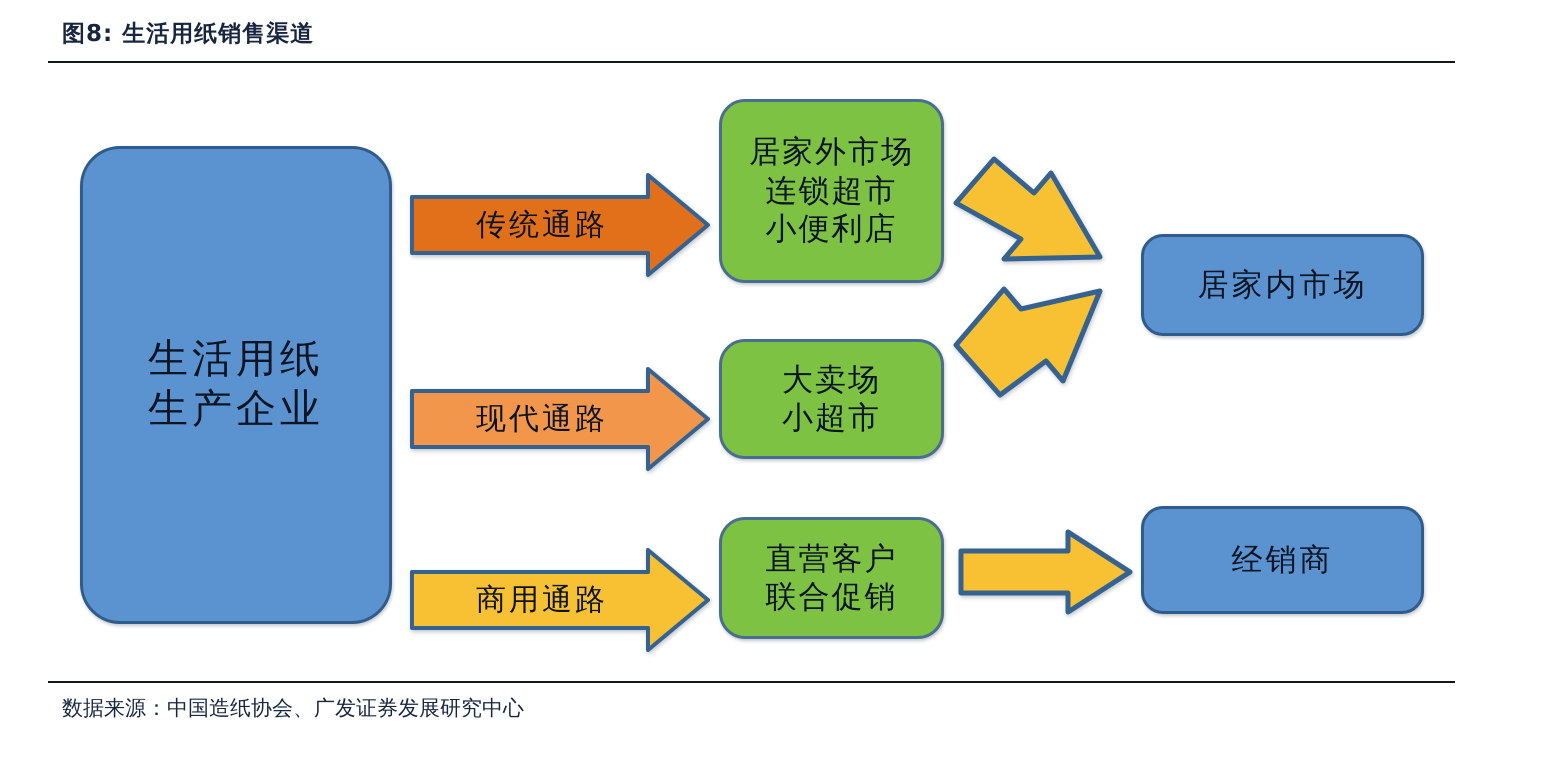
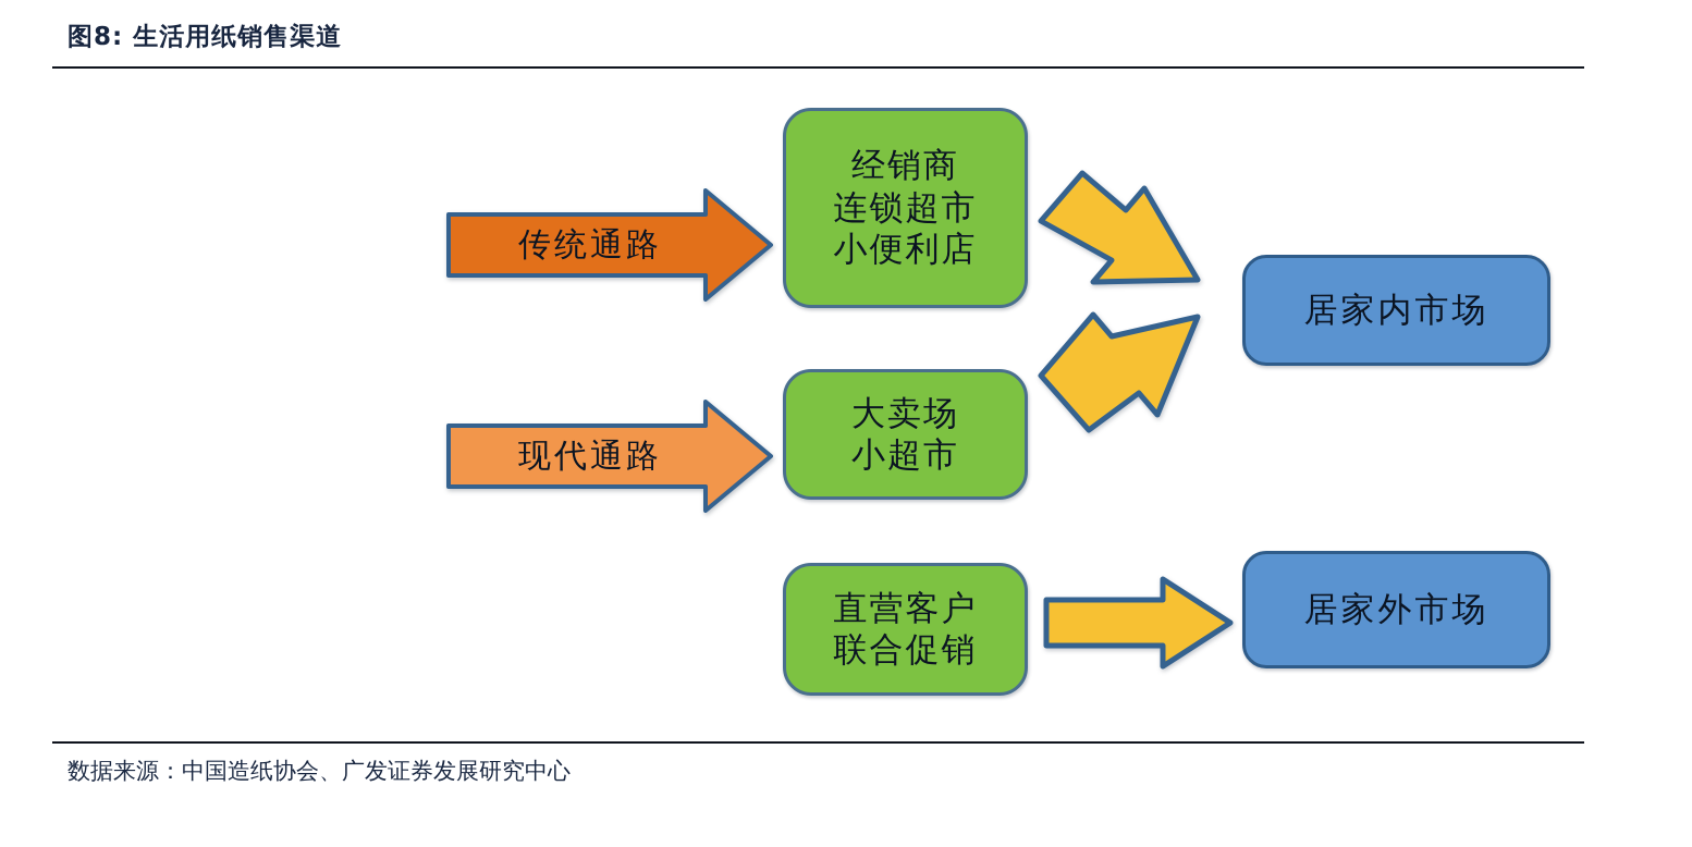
  图8: 生活用纸销售渠道
- 生活用纸
- 生产企业
  传统通路
  现代通路
- 商用通路
- 居家外市场
+ 经销商
  连锁超市
  小便利店
  大卖场
  小超市
  直营客户
  联合促销
  居家内市场
- 经销商
+ 居家外市场
  数据来源：中国造纸协会、广发证券发展研究中心
